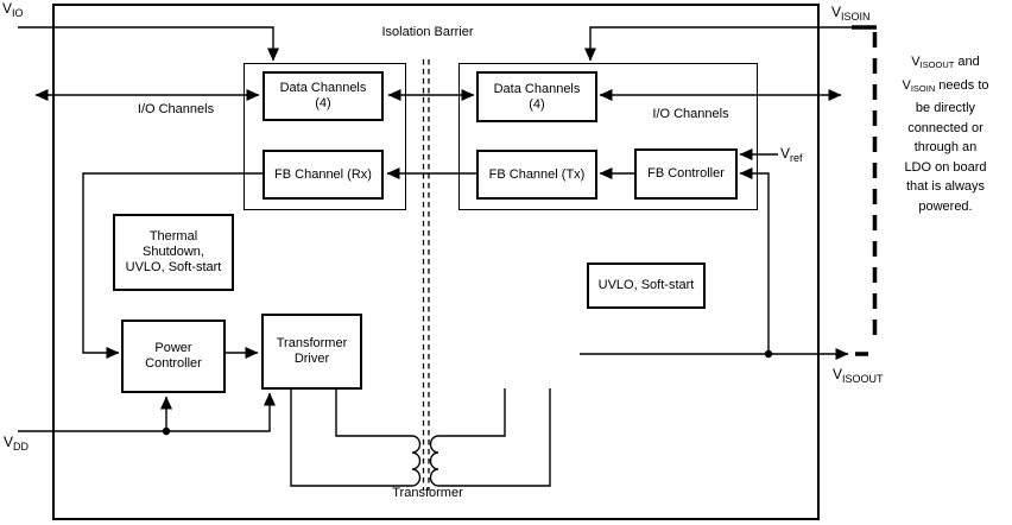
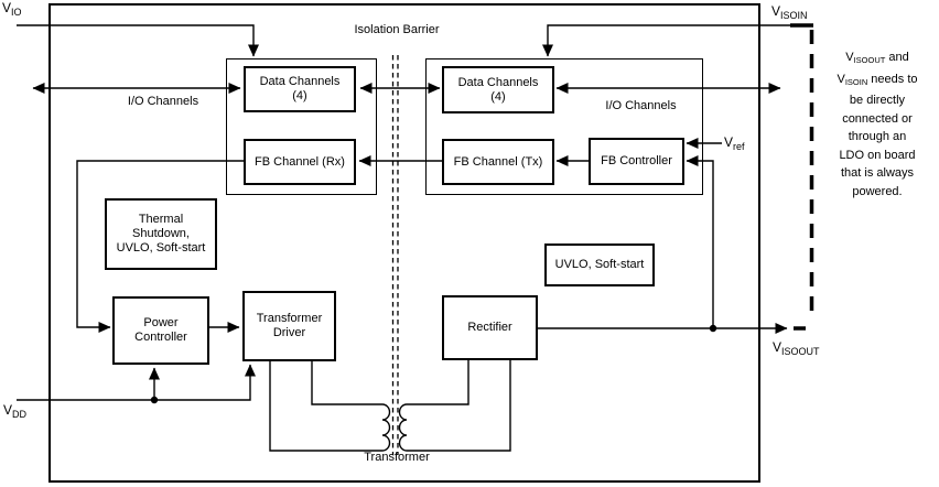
  Data Channels
  (4)
  FB Channel (Rx)
  Data Channels
  (4)
  FB Channel (Tx)
  FB Controller
  Thermal
  Shutdown,
  UVLO, Soft-start
  Power
  Controller
  Transformer
  Driver
  UVLO, Soft-start
+ Rectifier
  Isolation Barrier
  I/O Channels
  I/O Channels
  Transformer
  VIO
  VISOIN
  Vref
  VISOOUT
  VDD
  VISOOUT and
  VISOIN needs to
  be directly
  connected or
  through an
  LDO on board
  that is always
  powered.
